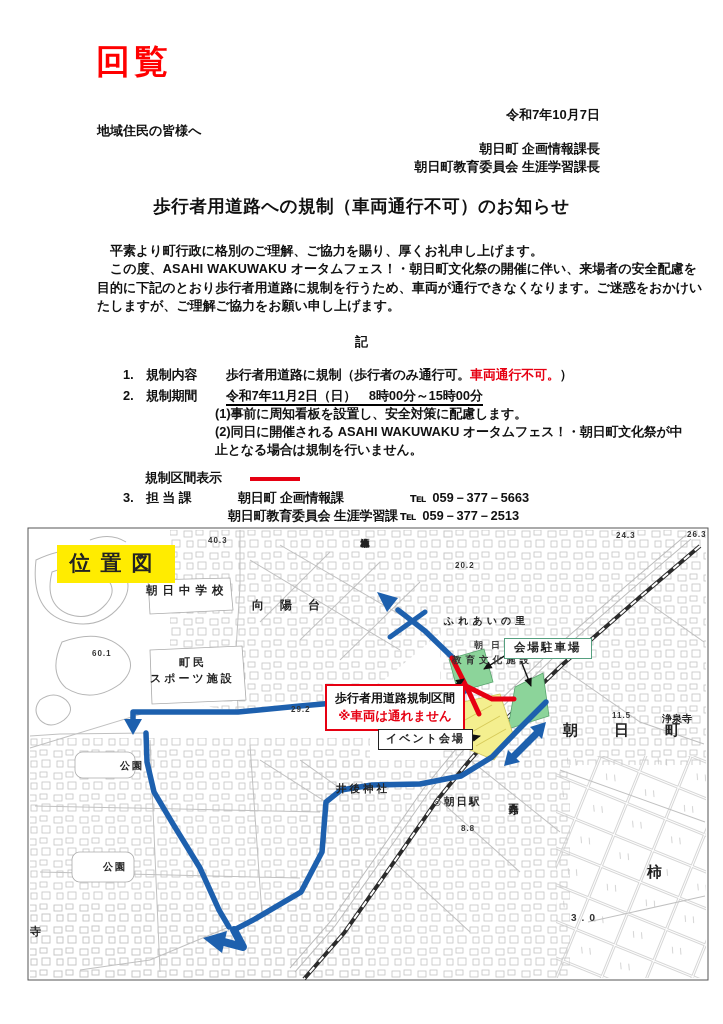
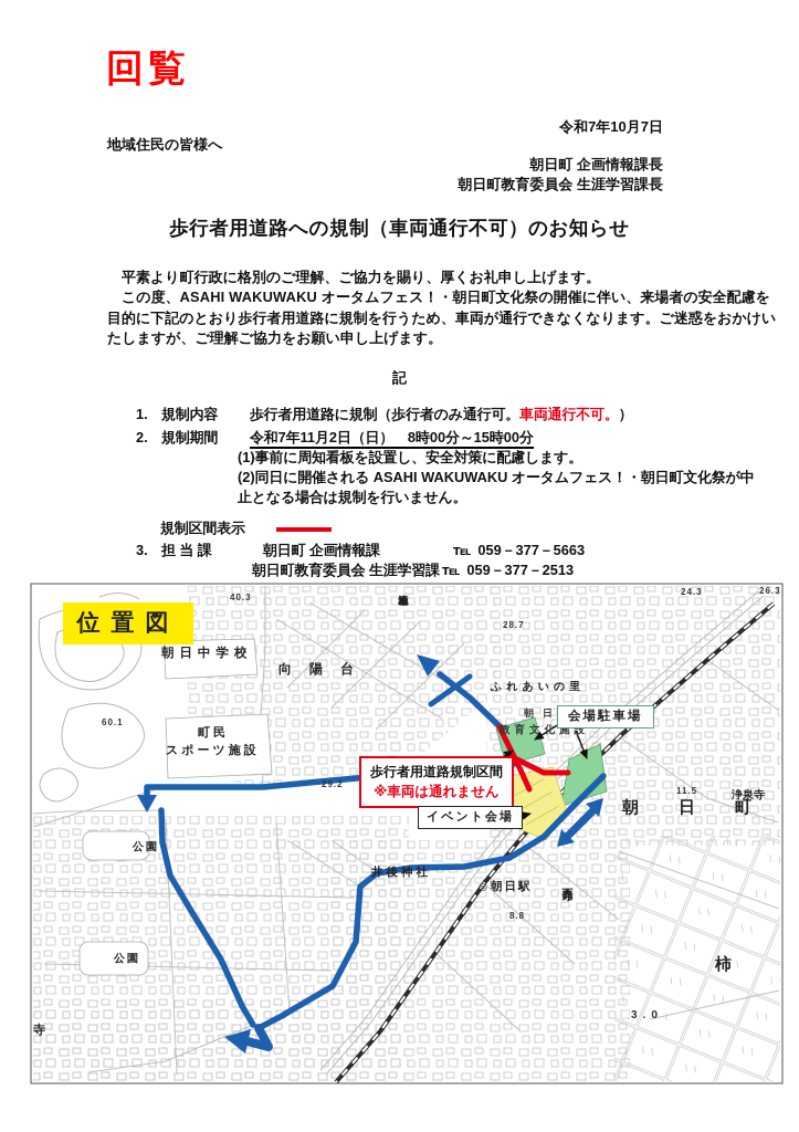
  回覧
  令和7年10月7日
  地域住民の皆様へ
  朝日町 企画情報課長
  朝日町教育委員会 生涯学習課長
  歩行者用道路への規制（車両通行不可）のお知らせ
  平素より町行政に格別のご理解、ご協力を賜り、厚くお礼申し上げます。
  この度、ASAHI WAKUWAKU オータムフェス！・朝日町文化祭の開催に伴い、来場者の安全配慮を
  目的に下記のとおり歩行者用道路に規制を行うため、車両が通行できなくなります。ご迷惑をおかけい
  たしますが、ご理解ご協力をお願い申し上げます。
  記
  1. 規制内容 歩行者用道路に規制（歩行者のみ通行可。車両通行不可。）
  2. 規制期間 令和7年11月2日（日） 8時00分～15時00分
  (1)事前に周知看板を設置し、安全対策に配慮します。
  (2)同日に開催される ASAHI WAKUWAKU オータムフェス！・朝日町文化祭が中
  止となる場合は規制を行いません。
  規制区間表示
  3. 担 当 課 朝日町 企画情報課 ℡ 059－377－5663
  朝日町教育委員会 生涯学習課 ℡ 059－377－2513
  位置図
  朝日中学校
  向陽台
  町民
  スポーツ施設
  ふれあいの里
  朝日
  教育文化施設
  井後神社
  ◎
  朝日駅
  朝日町
  浄泉寺
  柿
  寺
  公園
  公園
  60.1
  40.3
  29.2
- 20.2
+ 28.7
  24.3
  26.3
  11.5
  8.8
  3.0
  歩行者用道路規制区間
  ※車両は通れません
  会場駐車場
  イベント会場
